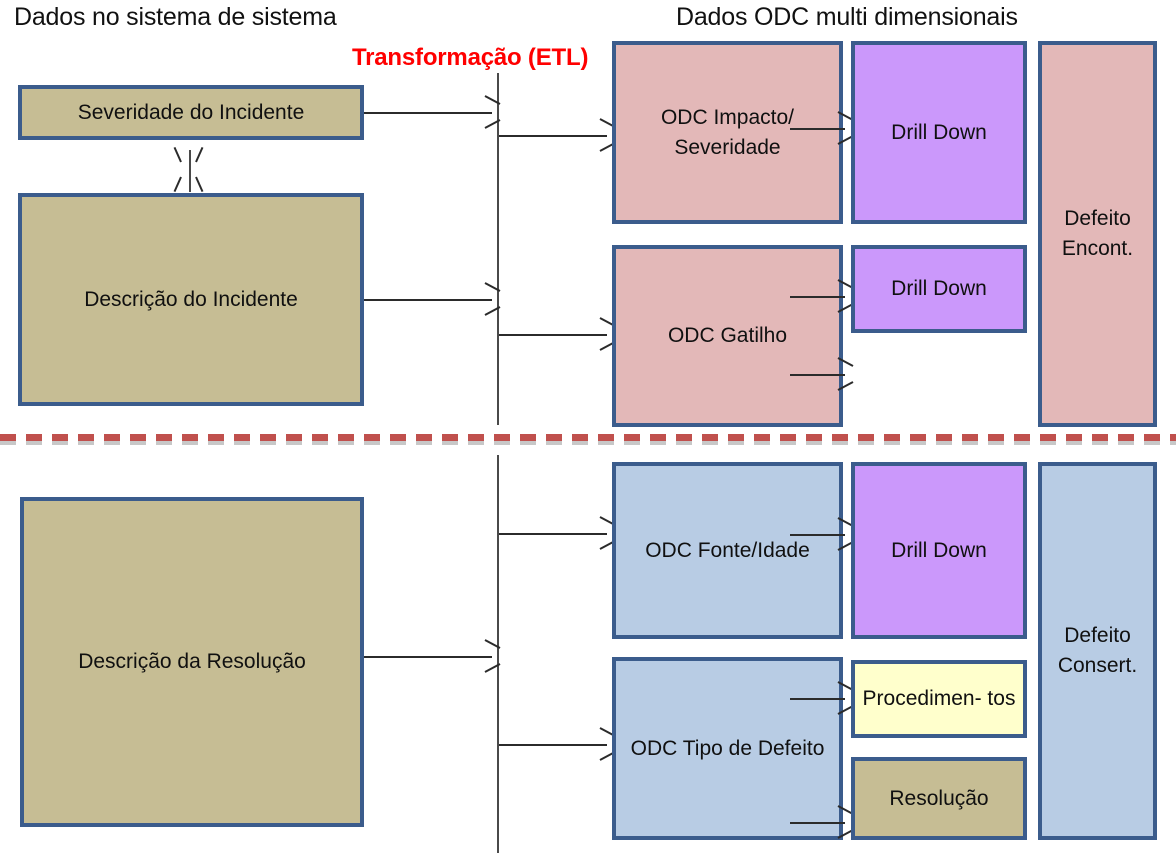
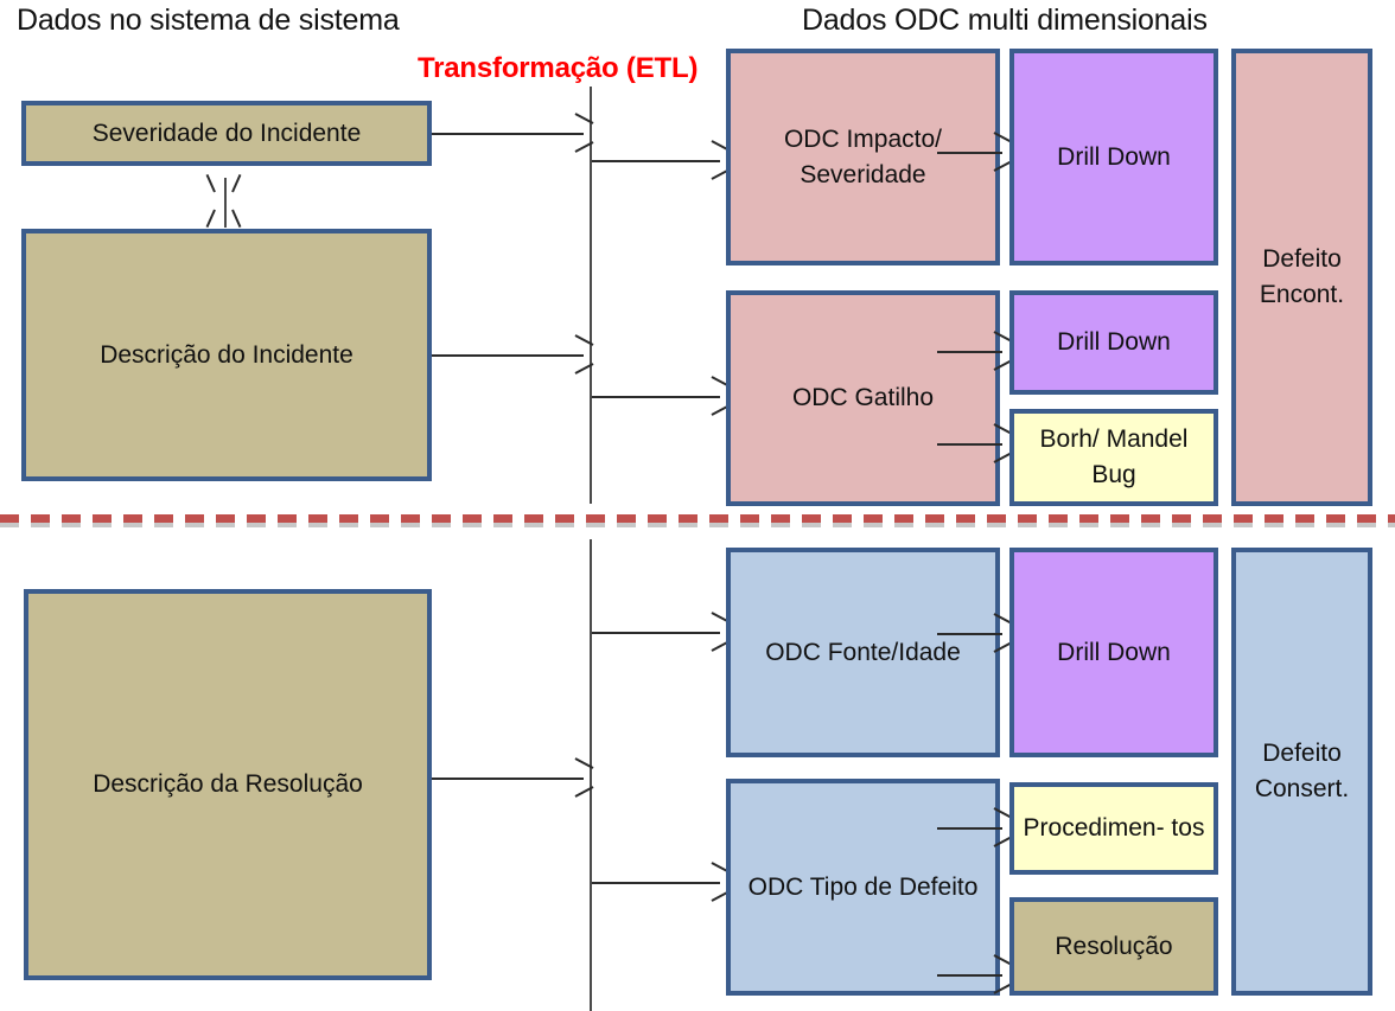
  Dados no sistema de sistema
  Dados ODC multi dimensionais
  Transformação (ETL)
  Severidade do Incidente
  Descrição do Incidente
  ODC Impacto/ Severidade
  ODC Gatilho
  Drill Down
  Drill Down
+ Borh/ Mandel Bug
  Defeito Encont.
  Descrição da Resolução
  ODC Fonte/Idade
  ODC Tipo de Defeito
  Drill Down
  Procedimen- tos
  Resolução
  Defeito Consert.
